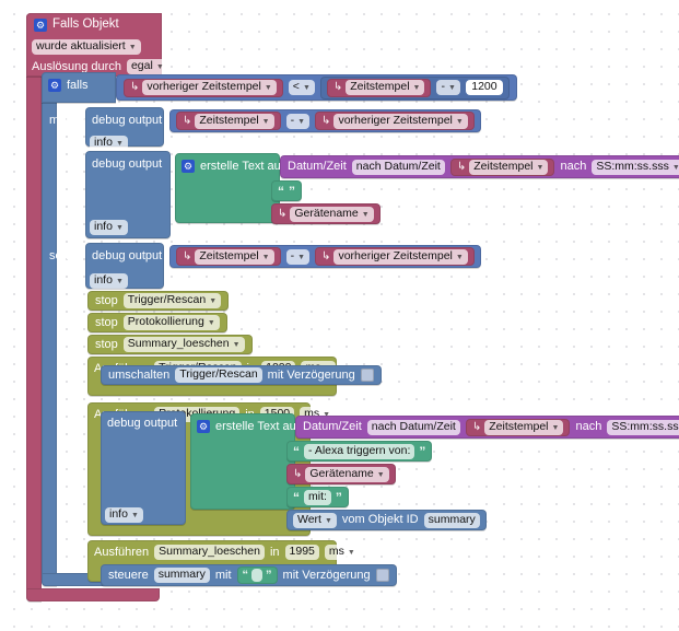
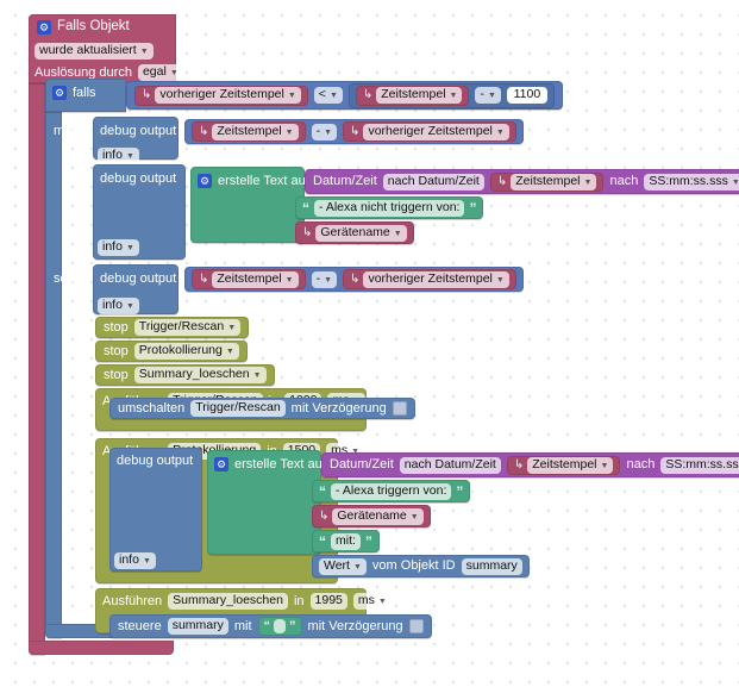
  Falls Objekt
  wurde aktualisiert
  Auslösung durch
  egal
  falls
  ↳
  vorheriger Zeitstempel
  <
  ↳
  Zeitstempel
  -
- 1200
+ 1100
  mache
  sonst
  debug output
  info
  ↳
  Zeitstempel
  -
  ↳
  vorheriger Zeitstempel
  debug output
  info
  erstelle Text au
  Datum/Zeit
  nach Datum/Zeit
  ↳
  Zeitstempel
  nach
  SS:mm:ss.sss
  “
+ - Alexa nicht triggern von:
  ”
  ↳
  Gerätename
  debug output
  info
  ↳
  Zeitstempel
  -
  ↳
  vorheriger Zeitstempel
  stop
  Trigger/Rescan
  stop
  Protokollierung
  stop
  Summary_loeschen
  umschalten
  Trigger/Rescan
  mit Verzögerung
  ms
  debug output
  info
  erstelle Text au
  Datum/Zeit
  nach Datum/Zeit
  ↳
  Zeitstempel
  nach
  SS:mm:ss.ss
  “
  - Alexa triggern von:
  ”
  ↳
  Gerätename
  “
  mit:
  ”
  Wert
  vom Objekt ID
  summary
  Ausführen
  Summary_loeschen
  in
  1995
  ms
  steuere
  summary
  mit
  “
  ”
  mit Verzögerung
